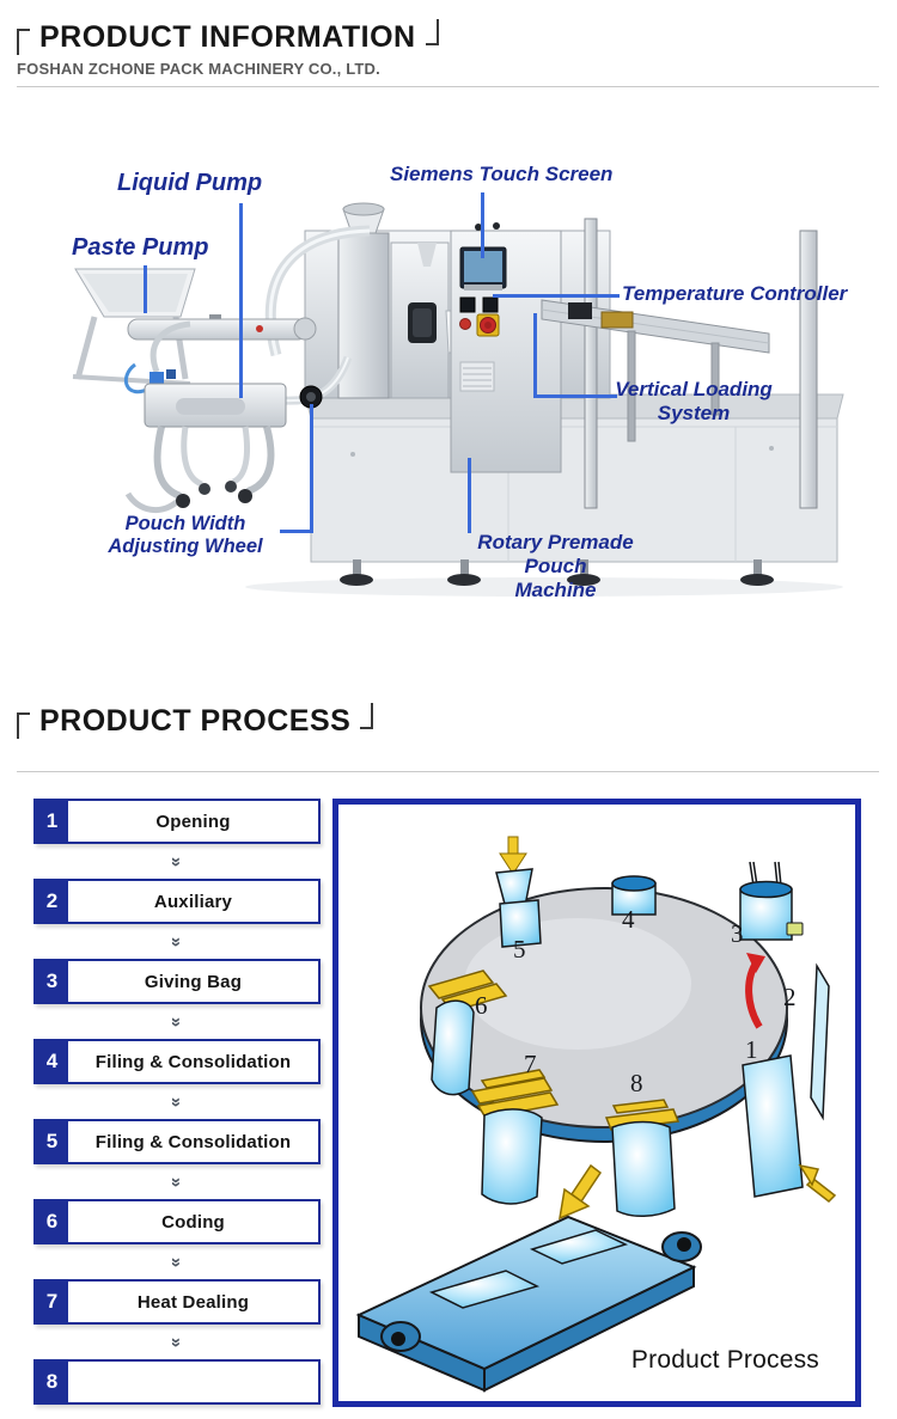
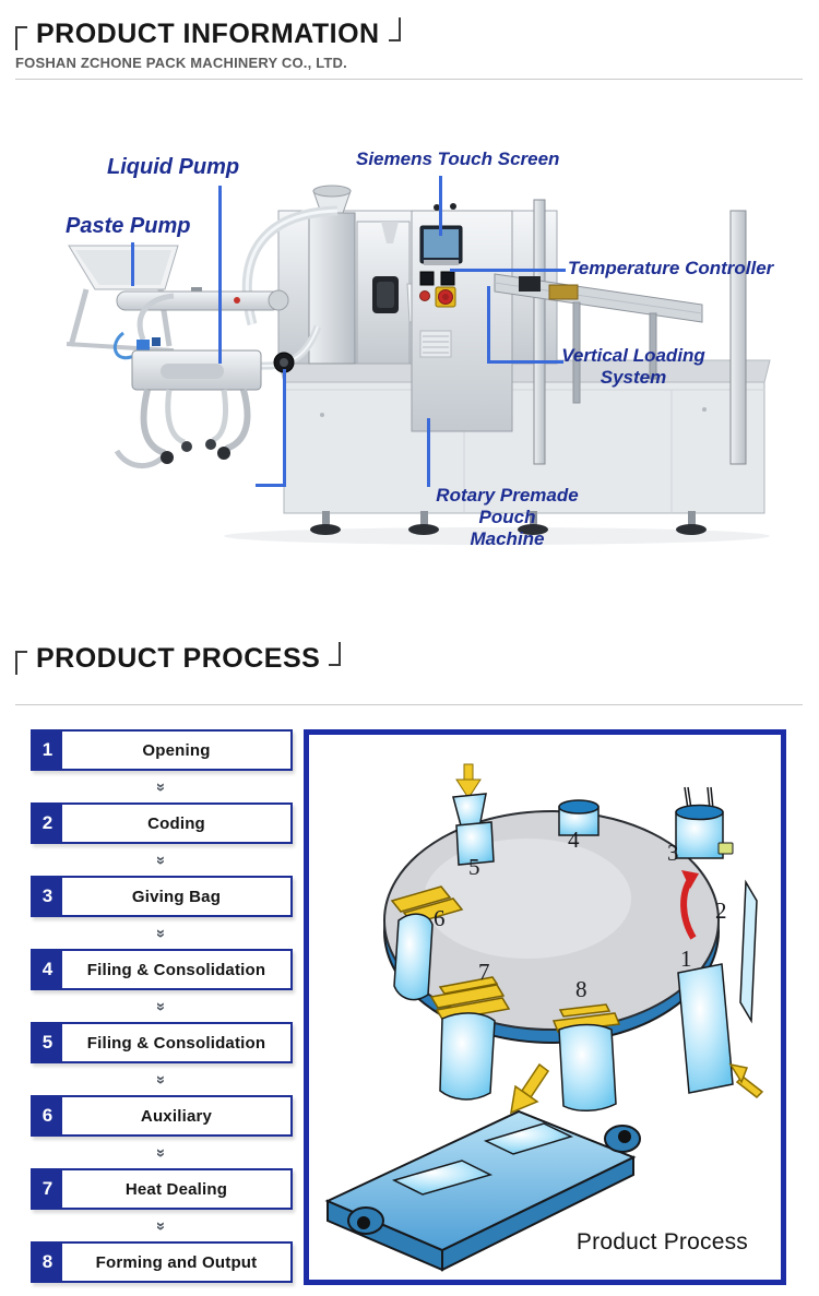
  PRODUCT INFORMATION
  FOSHAN ZCHONE PACK MACHINERY CO., LTD.
  Liquid Pump
  Paste Pump
  Siemens Touch Screen
  Temperature Controller
  Vertical Loading
  System
- Pouch Width
- Adjusting Wheel
  Rotary Premade Pouch
  Machine
  PRODUCT PROCESS
  1
  Opening
  2
- Auxiliary
+ Coding
  3
  Giving Bag
  4
  Filing & Consolidation
  5
  Filing & Consolidation
  6
- Coding
+ Auxiliary
  7
  Heat Dealing
  8
+ Forming and Output
  1
  2
  3
  4
  5
  6
  7
  8
  Product Process
